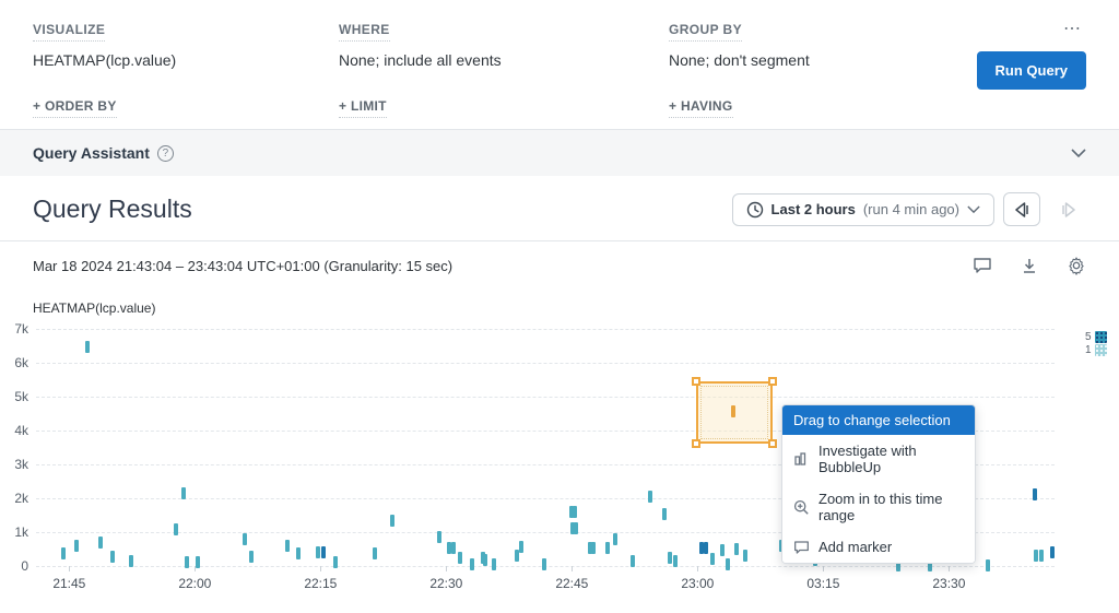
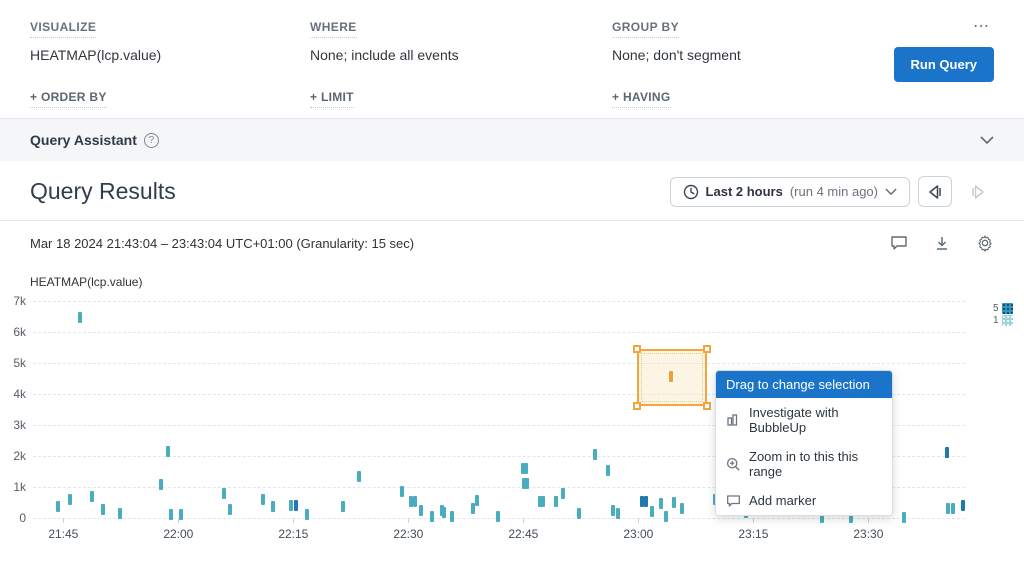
  VISUALIZE
  HEATMAP(lcp.value)
  + ORDER BY
  WHERE
  None; include all events
  + LIMIT
  GROUP BY
  None; don't segment
  + HAVING
  ⋯
  Run Query
  Query Assistant
  ?
  Query Results
  Last 2 hours
  (run 4 min ago)
  Mar 18 2024 21:43:04 – 23:43:04 UTC+01:00 (Granularity: 15 sec)
  HEATMAP(lcp.value)
  0
  1k
  2k
  3k
  4k
  5k
  6k
  7k
  21:45
  22:00
  22:15
  22:30
  22:45
  23:00
- 03:15
+ 23:15
  23:30
  5
  1
  Drag to change selection
  Investigate with BubbleUp
- Zoom in to this time range
+ Zoom in to this this range
  Add marker
